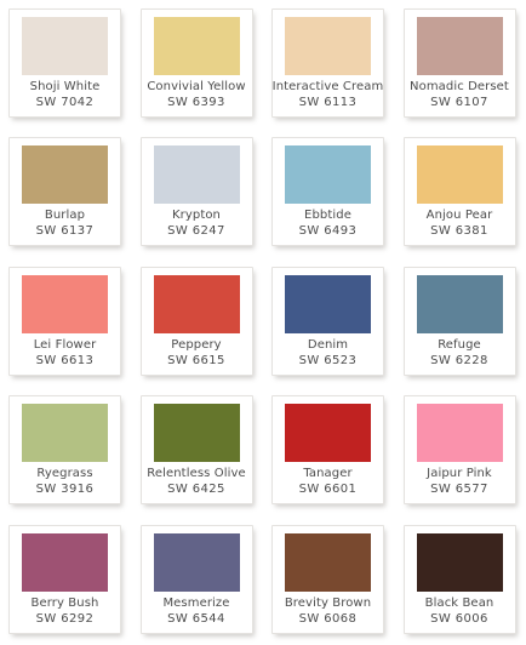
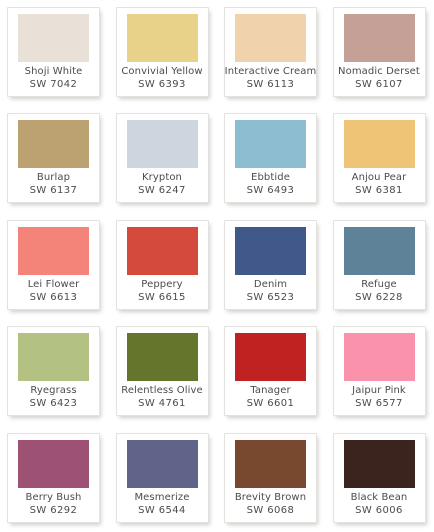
  Shoji White
  SW 7042
  Convivial Yellow
  SW 6393
  Interactive Cream
  SW 6113
  Nomadic Derset
  SW 6107
  Burlap
  SW 6137
  Krypton
  SW 6247
  Ebbtide
  SW 6493
  Anjou Pear
  SW 6381
  Lei Flower
  SW 6613
  Peppery
  SW 6615
  Denim
  SW 6523
  Refuge
  SW 6228
  Ryegrass
- SW 3916
+ SW 6423
  Relentless Olive
- SW 6425
+ SW 4761
  Tanager
  SW 6601
  Jaipur Pink
  SW 6577
  Berry Bush
  SW 6292
  Mesmerize
  SW 6544
  Brevity Brown
  SW 6068
  Black Bean
  SW 6006
